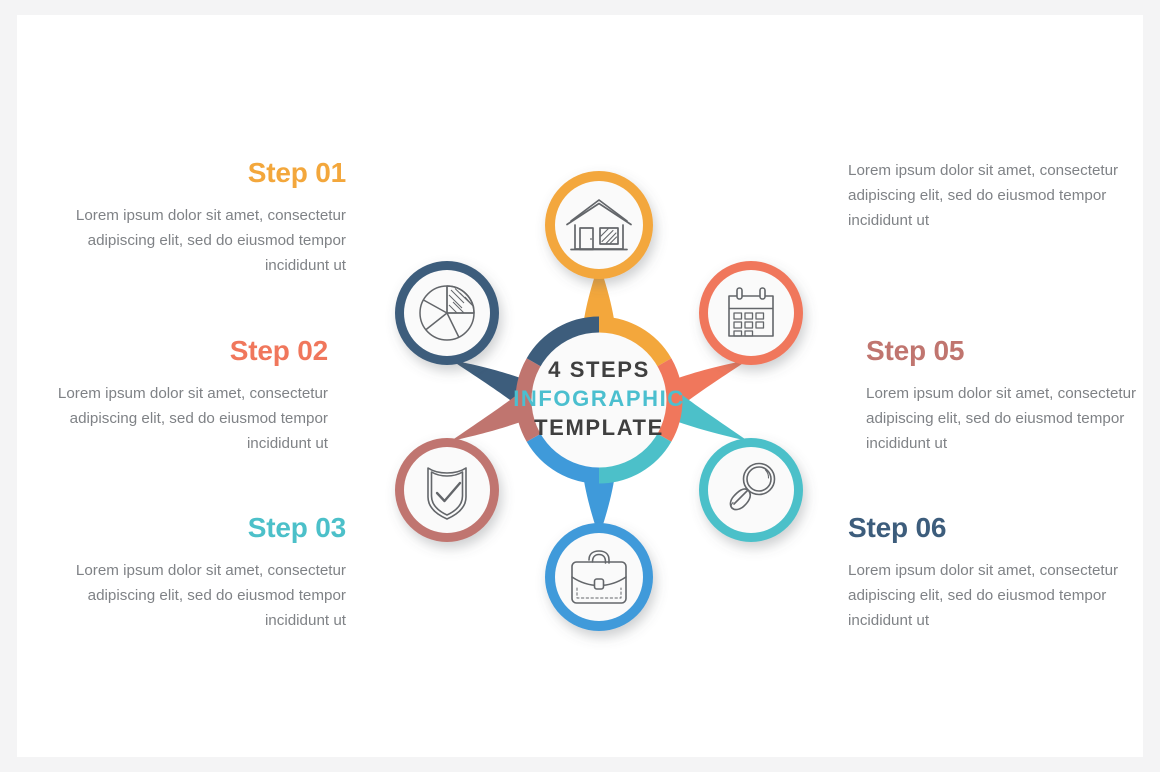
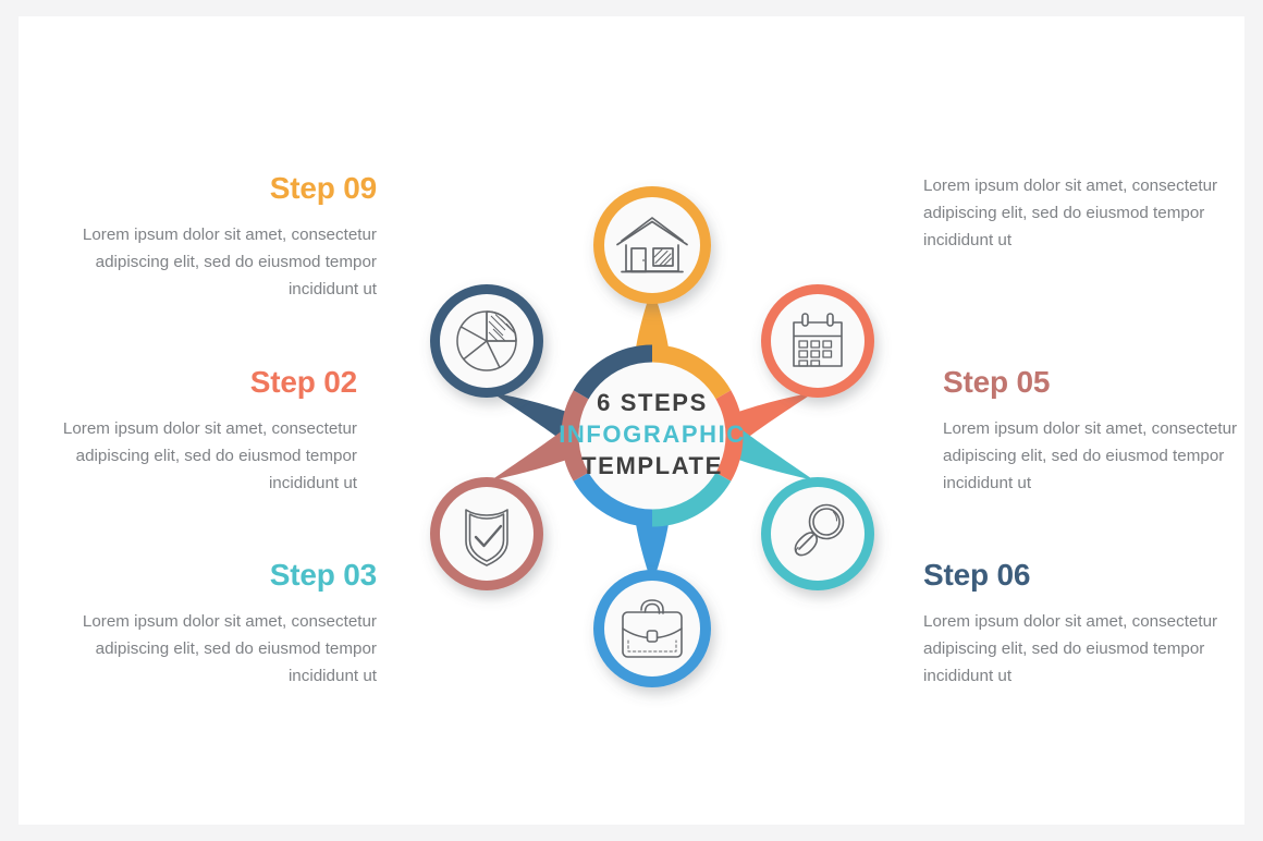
- Step 01
+ Step 09
  Lorem ipsum dolor sit amet, consectetur adipiscing elit, sed do eiusmod tempor incididunt ut
  Step 02
  Lorem ipsum dolor sit amet, consectetur adipiscing elit, sed do eiusmod tempor incididunt ut
  Step 03
  Lorem ipsum dolor sit amet, consectetur adipiscing elit, sed do eiusmod tempor incididunt ut
  Lorem ipsum dolor sit amet, consectetur adipiscing elit, sed do eiusmod tempor incididunt ut
  Step 05
  Lorem ipsum dolor sit amet, consectetur adipiscing elit, sed do eiusmod tempor incididunt ut
  Step 06
  Lorem ipsum dolor sit amet, consectetur adipiscing elit, sed do eiusmod tempor incididunt ut
- 4 STEPS
+ 6 STEPS
  INFOGRAPHIC
  TEMPLATE
